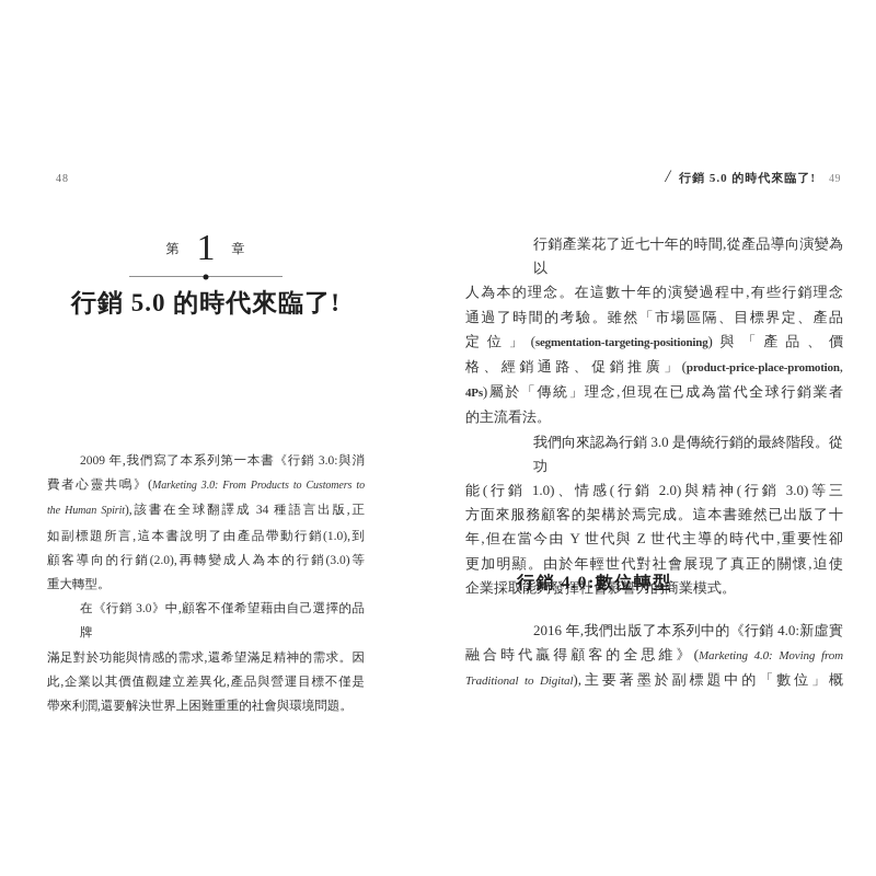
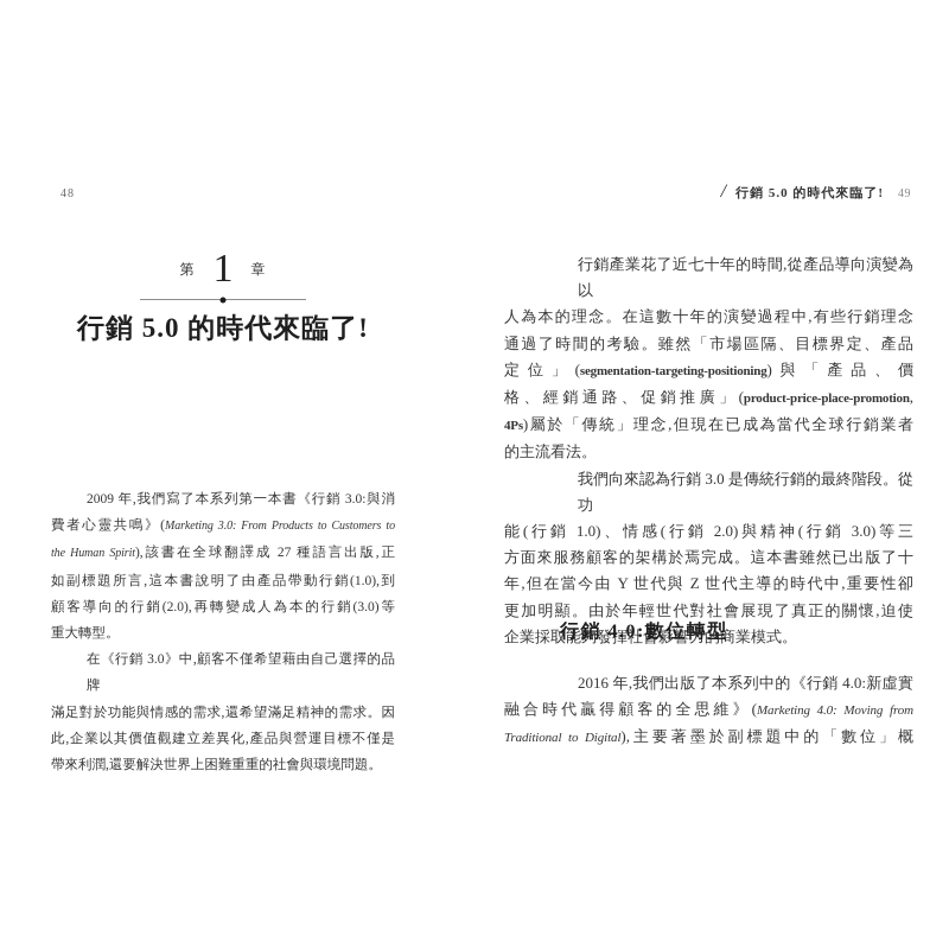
  48
  /
  行銷 5.0 的時代來臨了!
  49
  第
  1
  章
  行銷 5.0 的時代來臨了!
  2009 年,我們寫了本系列第一本書《行銷 3.0:與消
  費者心靈共鳴》(Marketing 3.0: From Products to Customers to
- the Human Spirit),該書在全球翻譯成 34 種語言出版,正
+ the Human Spirit),該書在全球翻譯成 27 種語言出版,正
  如副標題所言,這本書說明了由產品帶動行銷(1.0),到
  顧客導向的行銷(2.0),再轉變成人為本的行銷(3.0)等
  重大轉型。
  在《行銷 3.0》中,顧客不僅希望藉由自己選擇的品牌
  滿足對於功能與情感的需求,還希望滿足精神的需求。因
  此,企業以其價值觀建立差異化,產品與營運目標不僅是
  帶來利潤,還要解決世界上困難重重的社會與環境問題。
  行銷產業花了近七十年的時間,從產品導向演變為以
  人為本的理念。在這數十年的演變過程中,有些行銷理念
  通過了時間的考驗。雖然「市場區隔、目標界定、產品
  定位」(segmentation-targeting-positioning)與「產品、價
  格、經銷通路、促銷推廣」(product-price-place-promotion,
  4Ps)屬於「傳統」理念,但現在已成為當代全球行銷業者
  的主流看法。
  我們向來認為行銷 3.0 是傳統行銷的最終階段。從功
  能(行銷 1.0)、情感(行銷 2.0)與精神(行銷 3.0)等三
  方面來服務顧客的架構於焉完成。這本書雖然已出版了十
  年,但在當今由 Y 世代與 Z 世代主導的時代中,重要性卻
  更加明顯。由於年輕世代對社會展現了真正的關懷,迫使
  企業採取能夠發揮社會影響力的商業模式。
  行銷 4.0:數位轉型
  2016 年,我們出版了本系列中的《行銷 4.0:新虛實
  融合時代贏得顧客的全思維》(Marketing 4.0: Moving from
  Traditional to Digital),主要著墨於副標題中的「數位」概
